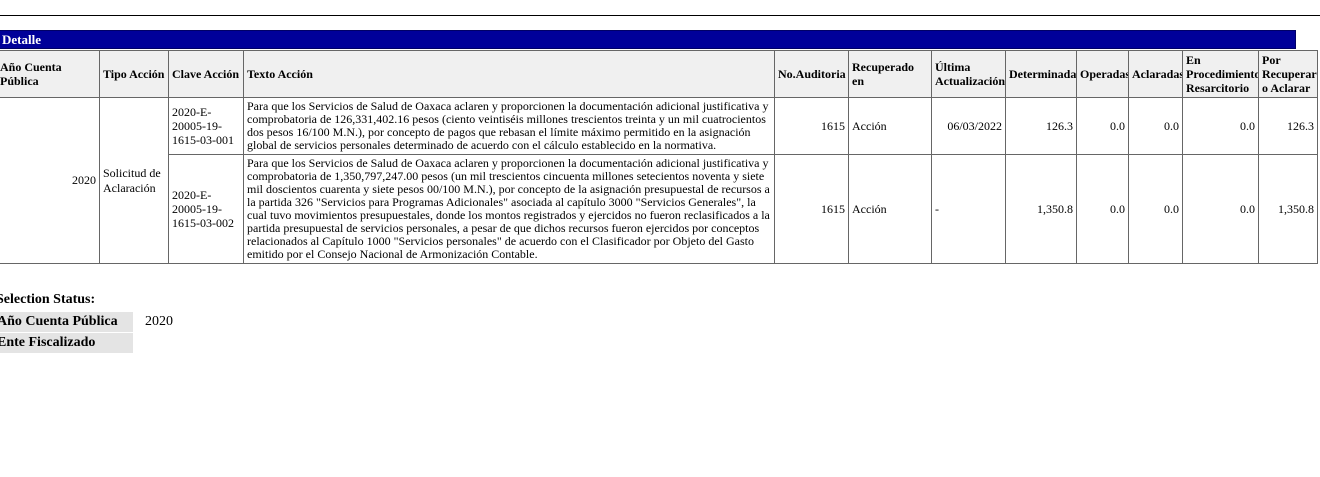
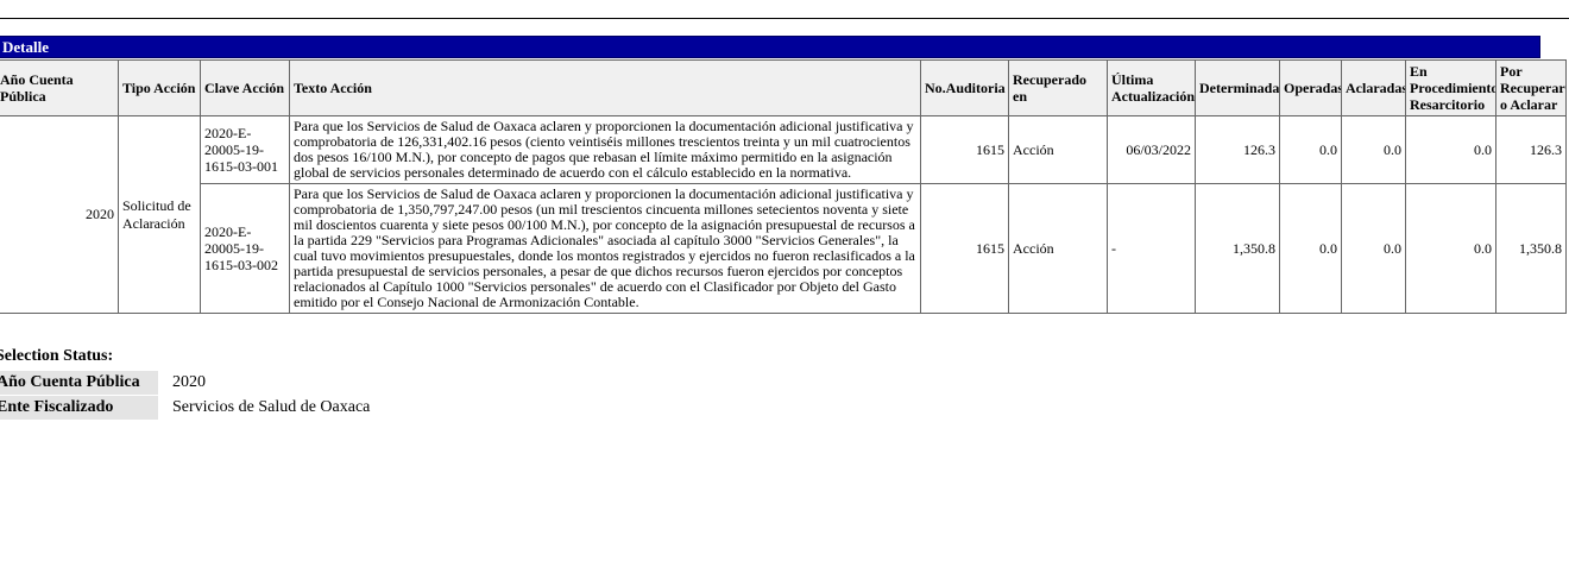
  Detalle
  Año Cuenta Pública	Tipo Acción	Clave Acción	Texto Acción	No.Auditoria	Recuperado en	Última Actualización	Determinada	Operadas	Aclaradas	En Procedimiento Resarcitorio	Por Recuperar o Aclarar
  2020	Solicitud de Aclaración	2020-E-20005-19-1615-03-001	Para que los Servicios de Salud de Oaxaca aclaren y proporcionen la documentación adicional justificativa y comprobatoria de 126,331,402.16 pesos (ciento veintiséis millones trescientos treinta y un mil cuatrocientos dos pesos 16/100 M.N.), por concepto de pagos que rebasan el límite máximo permitido en la asignación global de servicios personales determinado de acuerdo con el cálculo establecido en la normativa.	1615	Acción	06/03/2022	126.3	0.0	0.0	0.0	126.3
- 2020-E-20005-19-1615-03-002	Para que los Servicios de Salud de Oaxaca aclaren y proporcionen la documentación adicional justificativa y comprobatoria de 1,350,797,247.00 pesos (un mil trescientos cincuenta millones setecientos noventa y siete mil doscientos cuarenta y siete pesos 00/100 M.N.), por concepto de la asignación presupuestal de recursos a la partida 326 "Servicios para Programas Adicionales" asociada al capítulo 3000 "Servicios Generales", la cual tuvo movimientos presupuestales, donde los montos registrados y ejercidos no fueron reclasificados a la partida presupuestal de servicios personales, a pesar de que dichos recursos fueron ejercidos por conceptos relacionados al Capítulo 1000 "Servicios personales" de acuerdo con el Clasificador por Objeto del Gasto emitido por el Consejo Nacional de Armonización Contable.	1615	Acción	-	1,350.8	0.0	0.0	0.0	1,350.8
+ 2020-E-20005-19-1615-03-002	Para que los Servicios de Salud de Oaxaca aclaren y proporcionen la documentación adicional justificativa y comprobatoria de 1,350,797,247.00 pesos (un mil trescientos cincuenta millones setecientos noventa y siete mil doscientos cuarenta y siete pesos 00/100 M.N.), por concepto de la asignación presupuestal de recursos a la partida 229 "Servicios para Programas Adicionales" asociada al capítulo 3000 "Servicios Generales", la cual tuvo movimientos presupuestales, donde los montos registrados y ejercidos no fueron reclasificados a la partida presupuestal de servicios personales, a pesar de que dichos recursos fueron ejercidos por conceptos relacionados al Capítulo 1000 "Servicios personales" de acuerdo con el Clasificador por Objeto del Gasto emitido por el Consejo Nacional de Armonización Contable.	1615	Acción	-	1,350.8	0.0	0.0	0.0	1,350.8
  election Status:
  Año Cuenta Pública
  2020
  Ente Fiscalizado
+ Servicios de Salud de Oaxaca
